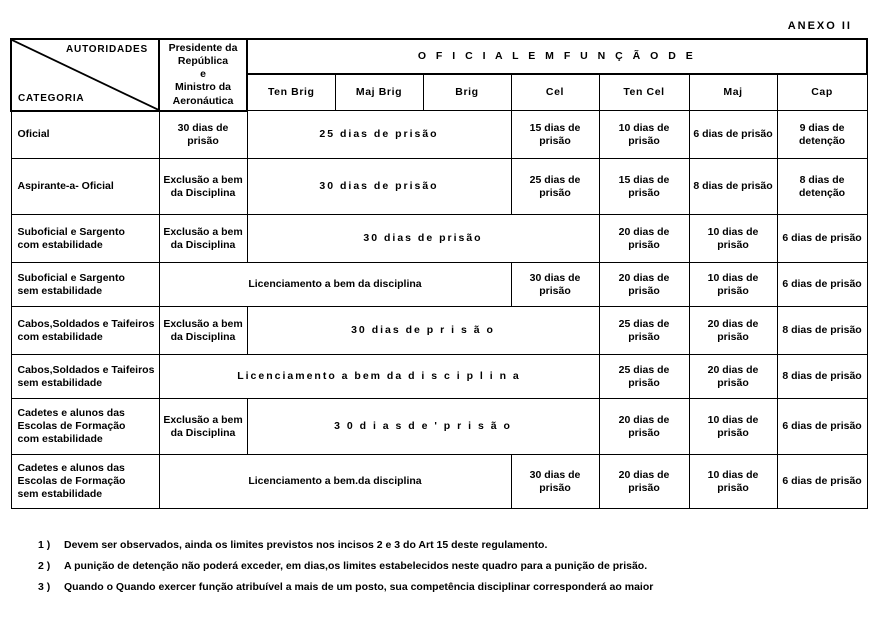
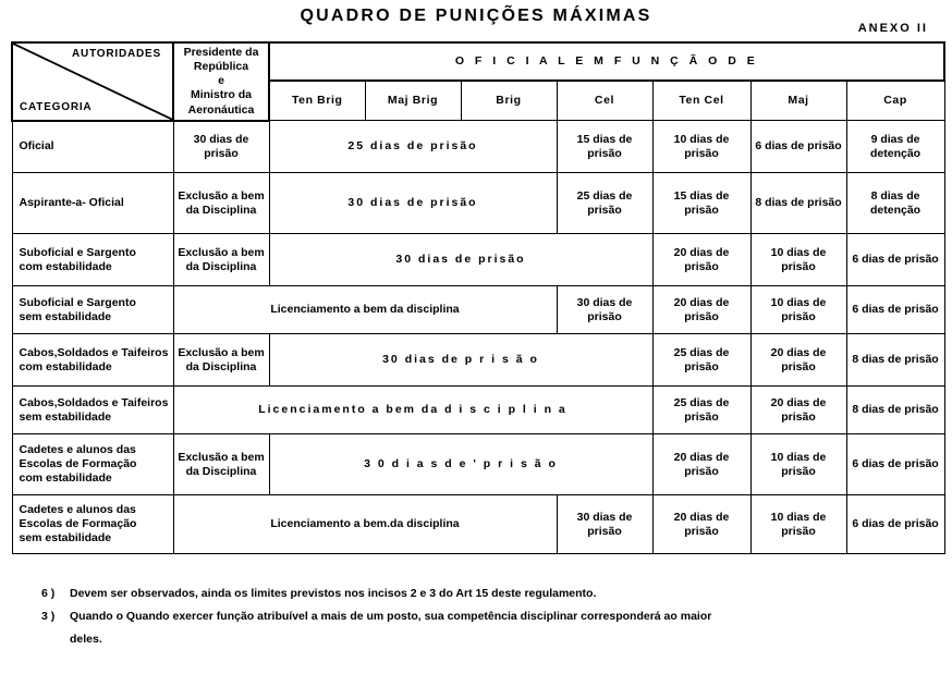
+ QUADRO DE PUNIÇÕES MÁXIMAS
  ANEXO II
  AUTORIDADES CATEGORIA	Presidente da República e Ministro da Aeronáutica	O F I C I A L E M F U N Ç Ã O D E
  Ten Brig	Maj Brig	Brig	Cel	Ten Cel	Maj	Cap
  Oficial	30 dias de prisão	25 dias de prisão	15 dias de prisão	10 dias de prisão	6 dias de prisão	9 dias de detenção
  Aspirante-a- Oficial	Exclusão a bem da Disciplina	30 dias de prisão	25 dias de prisão	15 dias de prisão	8 dias de prisão	8 dias de detenção
  Suboficial e Sargento com estabilidade	Exclusão a bem da Disciplina	30 dias de prisão	20 dias de prisão	10 dias de prisão	6 dias de prisão
  Suboficial e Sargento sem estabilidade	Licenciamento a bem da disciplina	30 dias de prisão	20 dias de prisão	10 dias de prisão	6 dias de prisão
  Cabos,Soldados e Taifeiros com estabilidade	Exclusão a bem da Disciplina	30 dias de p r i s ã o	25 dias de prisão	20 dias de prisão	8 dias de prisão
  Cabos,Soldados e Taifeiros sem estabilidade	Licenciamento a bem da d i s c i p l i n a	25 dias de prisão	20 dias de prisão	8 dias de prisão
  Cadetes e alunos das Escolas de Formação com estabilidade	Exclusão a bem da Disciplina	3 0 d i a s d e ' p r i s ã o	20 dias de prisão	10 dias de prisão	6 dias de prisão
  Cadetes e alunos das Escolas de Formação sem estabilidade	Licenciamento a bem.da disciplina	30 dias de prisão	20 dias de prisão	10 dias de prisão	6 dias de prisão
- 1 )
+ 6 )
  Devem ser observados, ainda os limites previstos nos incisos 2 e 3 do Art 15 deste regulamento.
- 2 )
- A punição de detenção não poderá exceder, em dias,os limites estabelecidos neste quadro para a punição de prisão.
  3 )
  Quando o Quando exercer função atribuível a mais de um posto, sua competência disciplinar corresponderá ao maior
+ deles.
